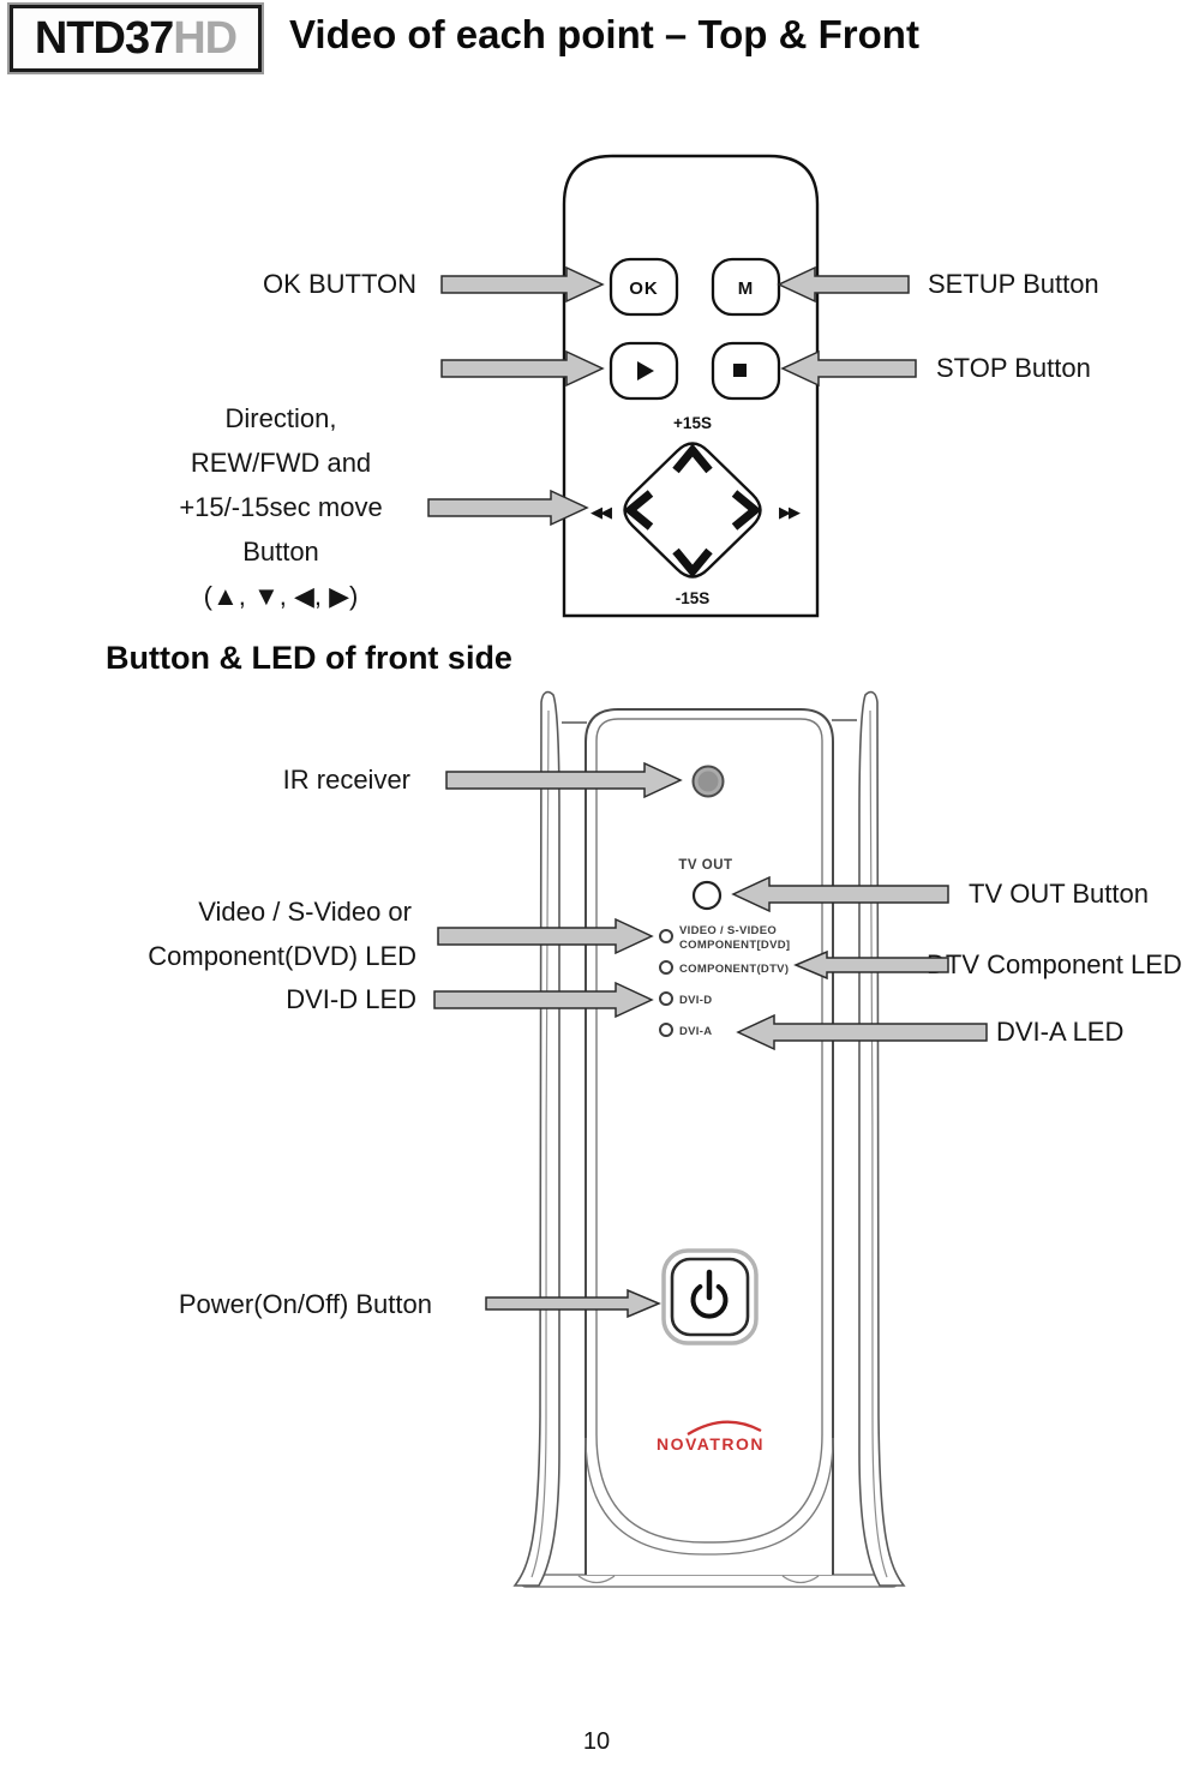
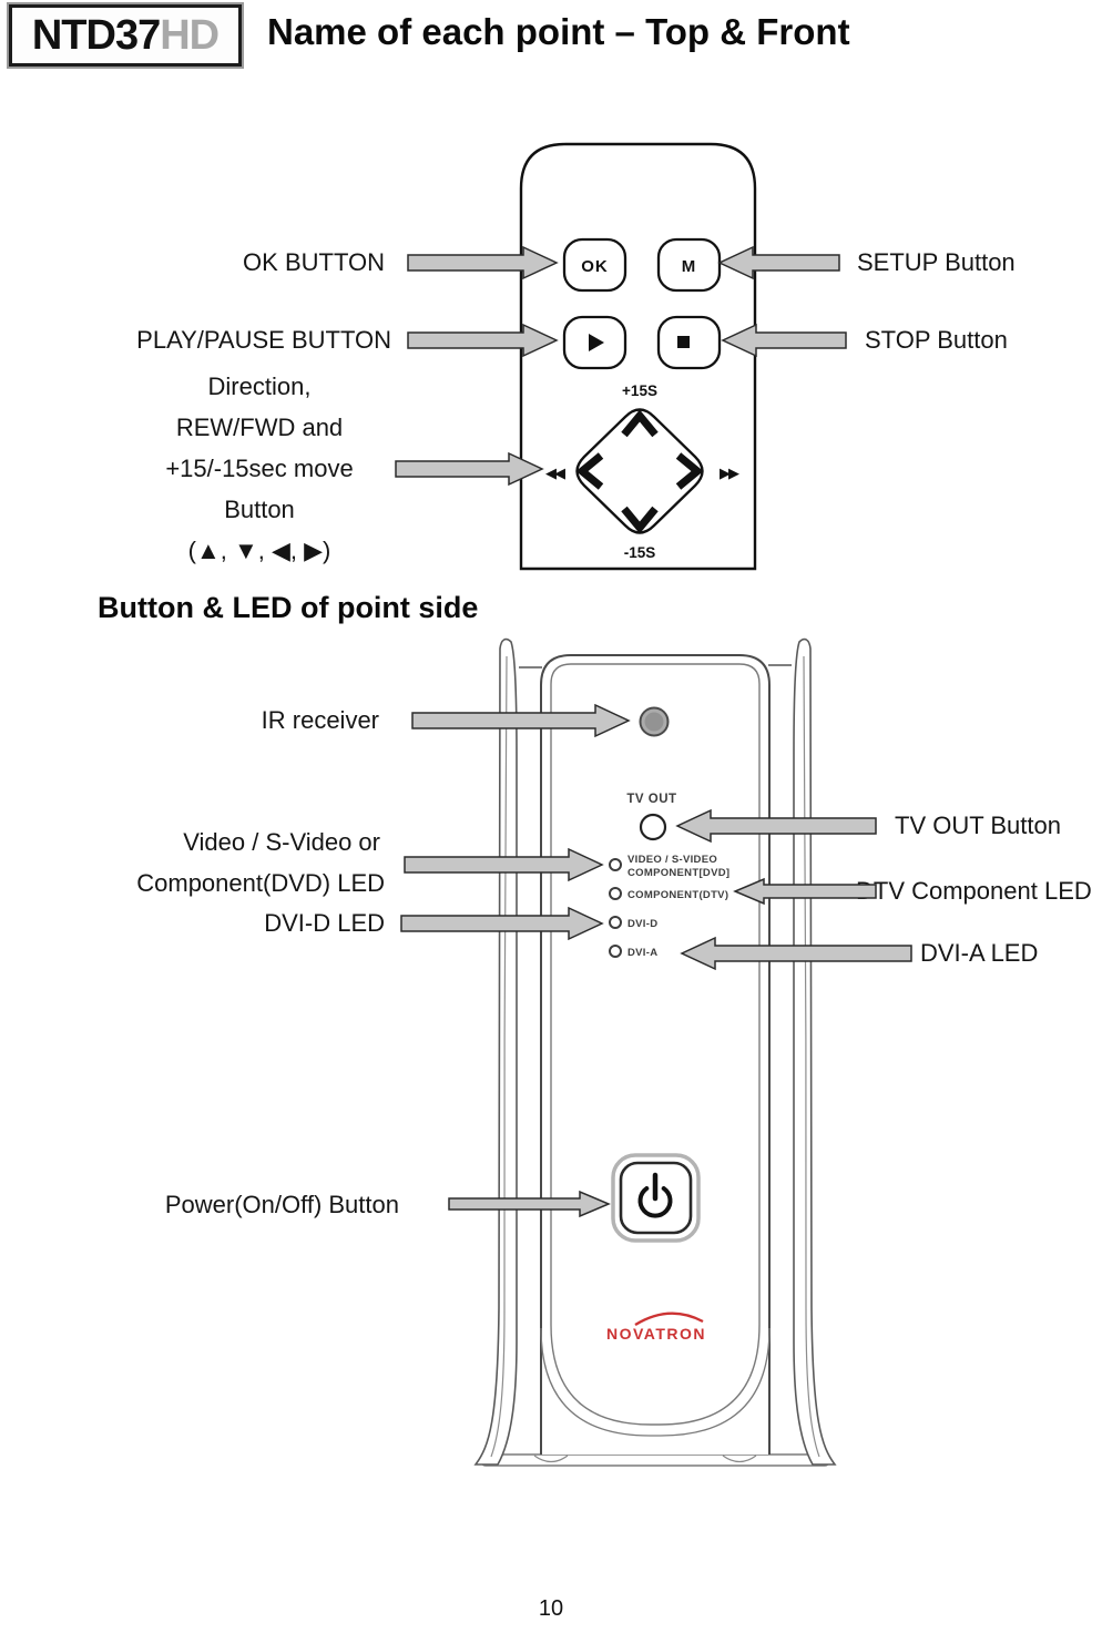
  NTD37
  HD
- Video of each point – Top & Front
+ Name of each point – Top & Front
- Button & LED of front side
+ Button & LED of point side
  OK BUTTON
+ PLAY/PAUSE BUTTON
  SETUP Button
  STOP Button
  Direction,
  REW/FWD and
  +15/-15sec move
  Button
  (▲, ▼, ◀, ▶)
  IR receiver
  Video / S-Video or
  Component(DVD) LED
  DVI-D LED
  TV OUT Button
  TV Component LED
  DVI-A LED
  Power(On/Off) Button
  OK
  M
  +15S
  ◀◀
  ▶▶
  -15S
  TV OUT
  VIDEO / S-VIDEO
  COMPONENT[DVD]
  COMPONENT(DTV)
  DVI-D
  DVI-A
  NOVATRON
  10
